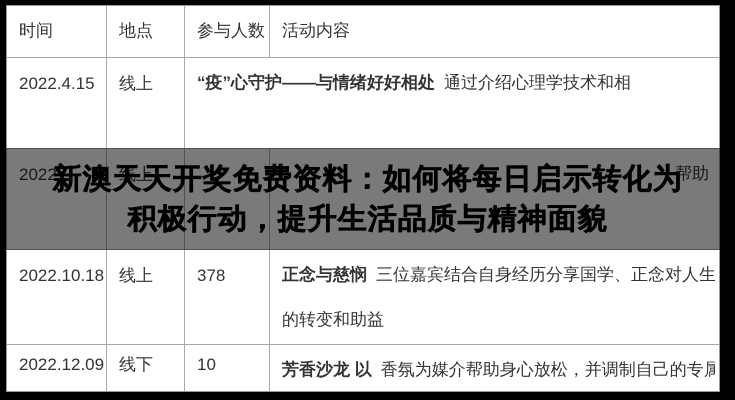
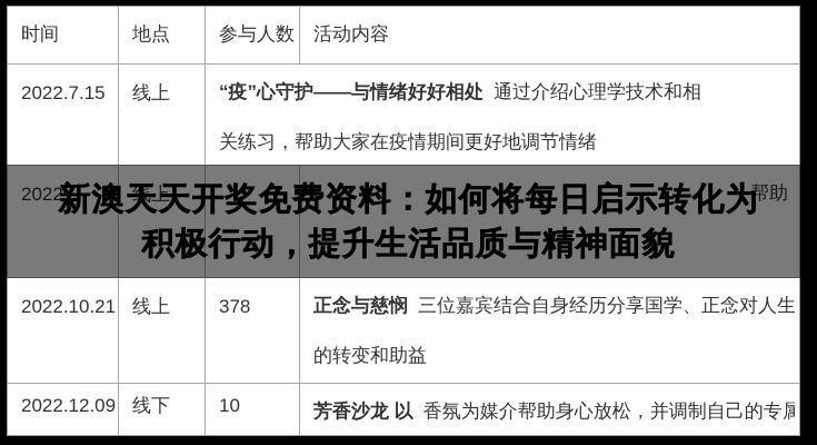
  时间
  地点
  参与人数
  活动内容
- 2022.4.15
+ 2022.7.15
  线上
  “疫”心守护——与情绪好好相处 通过介绍心理学技术和相
+ 关练习，帮助大家在疫情期间更好地调节情绪
  2022
  线上
  帮助
- 2022.10.18
+ 2022.10.21
  线上
  378
  正念与慈悯 三位嘉宾结合自身经历分享国学、正念对人生
  的转变和助益
  2022.12.09
  线下
  10
  芳香沙龙 以 香氛为媒介帮助身心放松，并调制自己的专属
  新澳天天开奖免费资料：如何将每日启示转化为
  积极行动，提升生活品质与精神面貌
